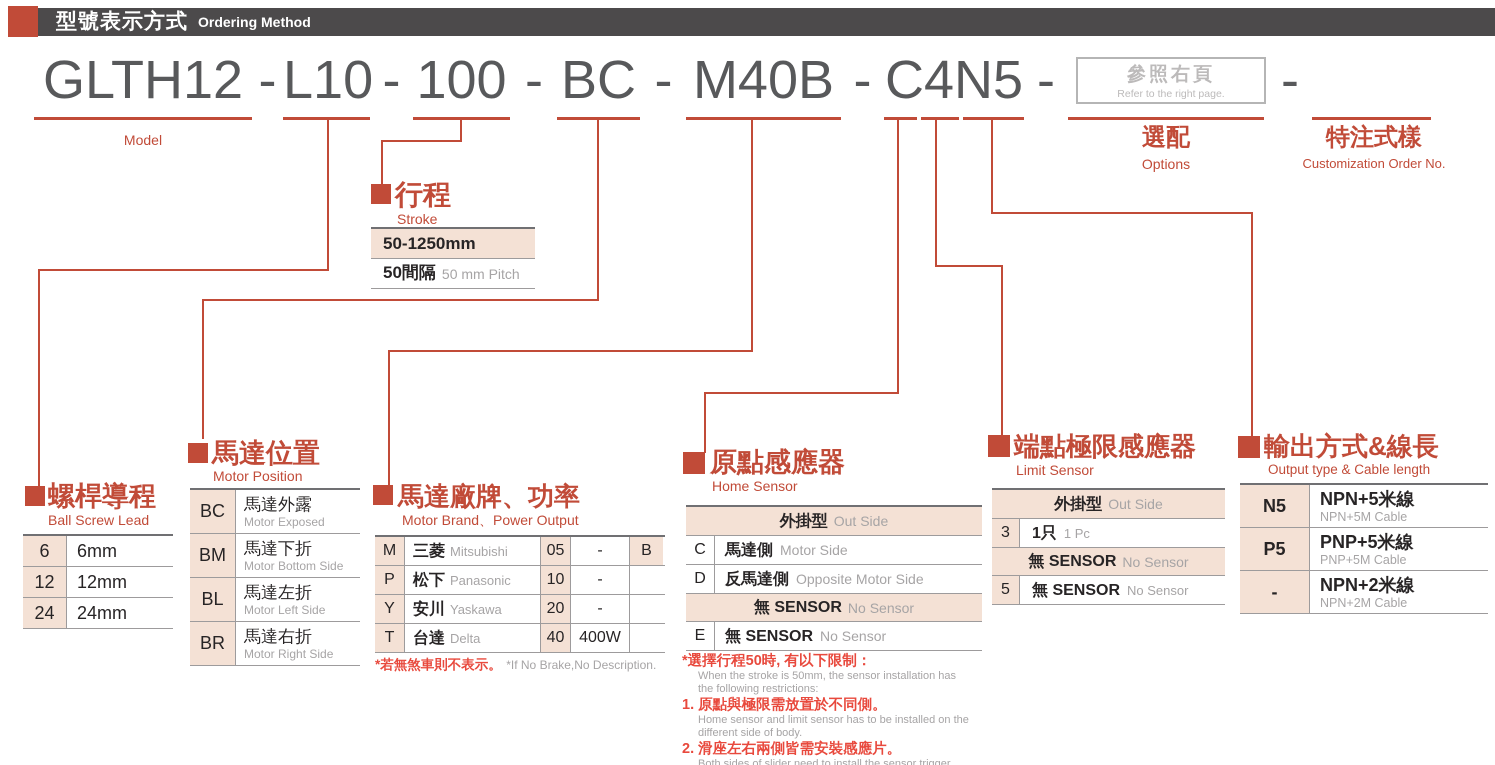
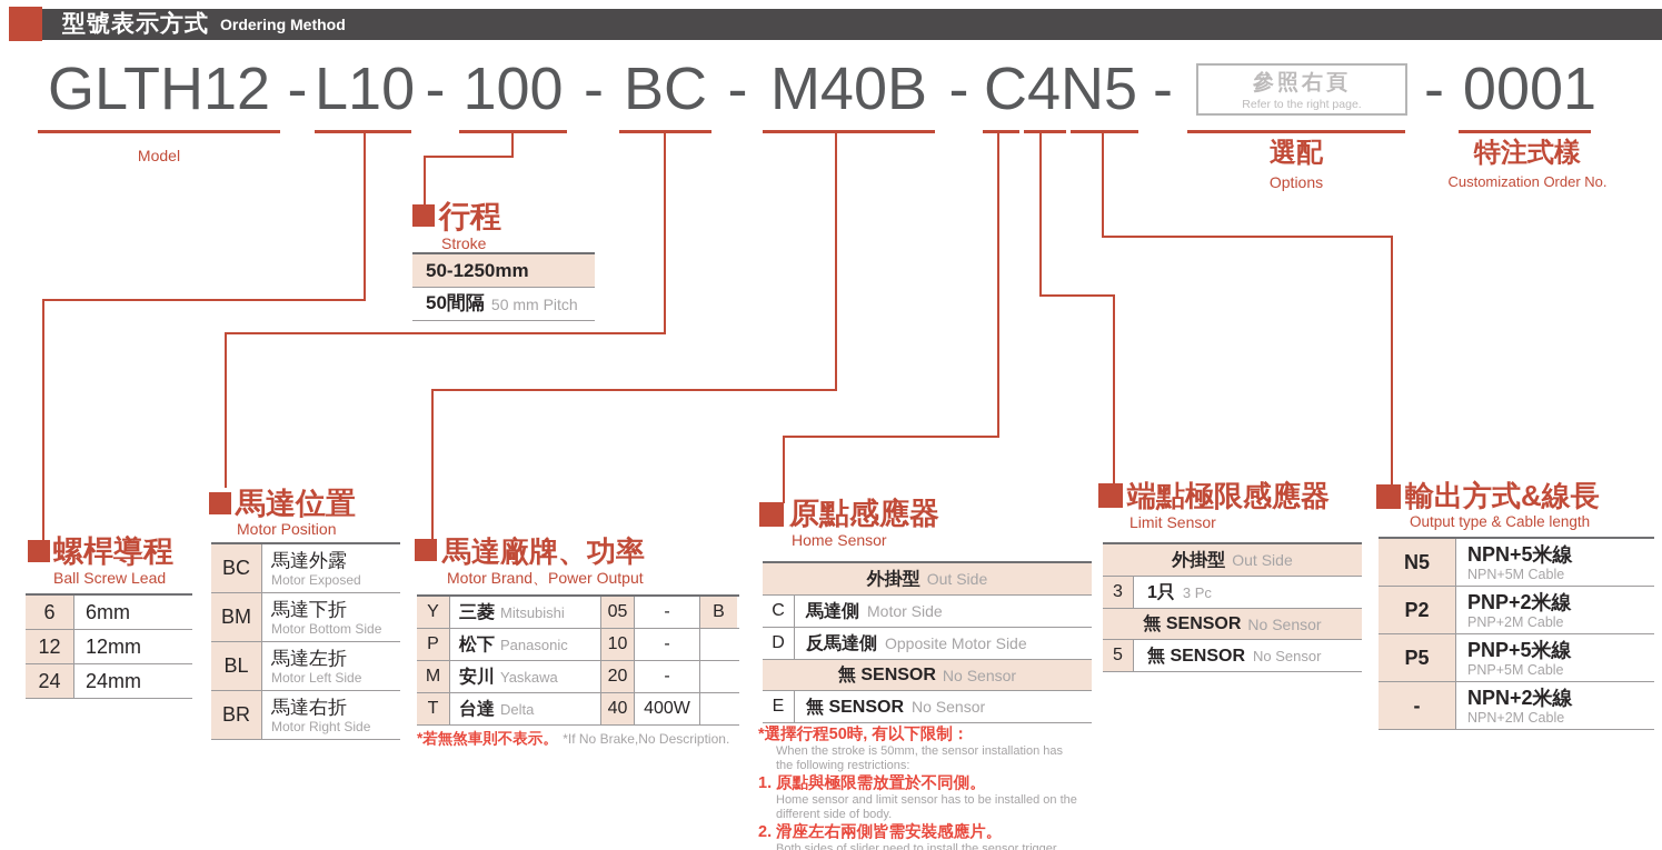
  型號表示方式
  Ordering Method
  GLTH12
  -
  L10
  -
  100
  -
  BC
  -
  M40B
  -
  C4N5
  -
  參照右頁
  Refer to the right page.
  -
+ 0001
  Model
  選配
  Options
  特注式樣
  Customization Order No.
  行程
  Stroke
  50-1250mm
  50間隔
  50 mm Pitch
  螺桿導程
  Ball Screw Lead
  6
  6mm
  12
  12mm
  24
  24mm
  馬達位置
  Motor Position
  BC
  馬達外露
  Motor Exposed
  BM
  馬達下折
  Motor Bottom Side
  BL
  馬達左折
  Motor Left Side
  BR
  馬達右折
  Motor Right Side
  馬達廠牌、功率
  Motor Brand、Power Output
- M
+ Y
  三菱
  Mitsubishi
  05
  -
  B
  P
  松下
  Panasonic
  10
  -
- Y
+ M
  安川
  Yaskawa
  20
  -
  T
  台達
  Delta
  40
  400W
  *若無煞車則不表示。 *If No Brake,No Description.
  原點感應器
  Home Sensor
  外掛型
  Out Side
  C
  馬達側
  Motor Side
  D
  反馬達側
  Opposite Motor Side
  無 SENSOR
  No Sensor
  E
  無 SENSOR
  No Sensor
  *選擇行程50時, 有以下限制：
  When the stroke is 50mm, the sensor installation has
  the following restrictions:
  1. 原點與極限需放置於不同側。
  Home sensor and limit sensor has to be installed on the
  different side of body.
  2. 滑座左右兩側皆需安裝感應片。
  Both sides of slider need to install the sensor trigger
  端點極限感應器
  Limit Sensor
  外掛型
  Out Side
  3
  1只
- 1 Pc
+ 3 Pc
  無 SENSOR
  No Sensor
  5
  無 SENSOR
  No Sensor
  輸出方式&線長
  Output type & Cable length
  N5
  NPN+5米線
  NPN+5M Cable
+ P2
+ PNP+2米線
+ PNP+2M Cable
  P5
  PNP+5米線
  PNP+5M Cable
  -
  NPN+2米線
  NPN+2M Cable
